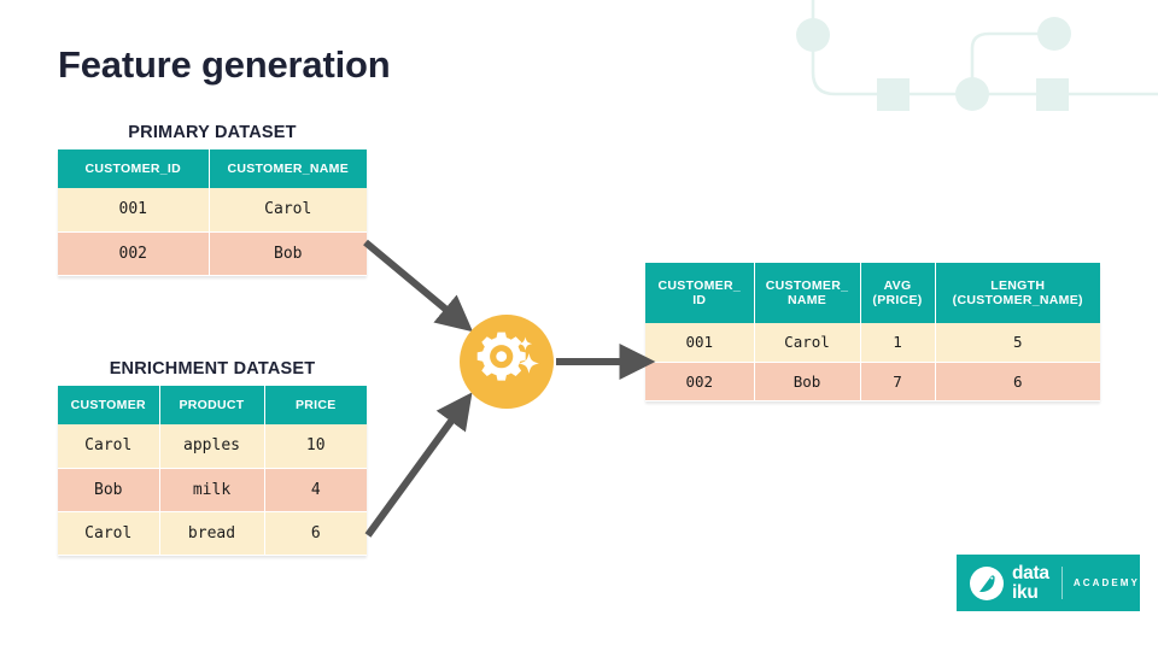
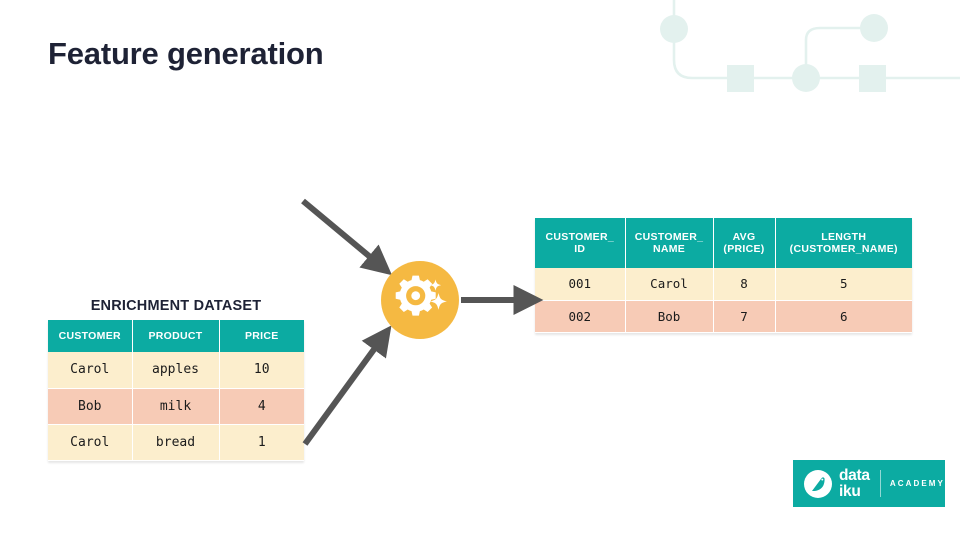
  Feature generation
- PRIMARY DATASET
- CUSTOMER_ID	CUSTOMER_NAME
- 001	Carol
- 002	Bob
  ENRICHMENT DATASET
  CUSTOMER	PRODUCT	PRICE
  Carol	apples	10
  Bob	milk	4
- Carol	bread	6
+ Carol	bread	1
  CUSTOMER_ ID	CUSTOMER_ NAME	AVG (PRICE)	LENGTH (CUSTOMER_NAME)
- 001	Carol	1	5
+ 001	Carol	8	5
  002	Bob	7	6
  data
  iku
  ACADEMY
